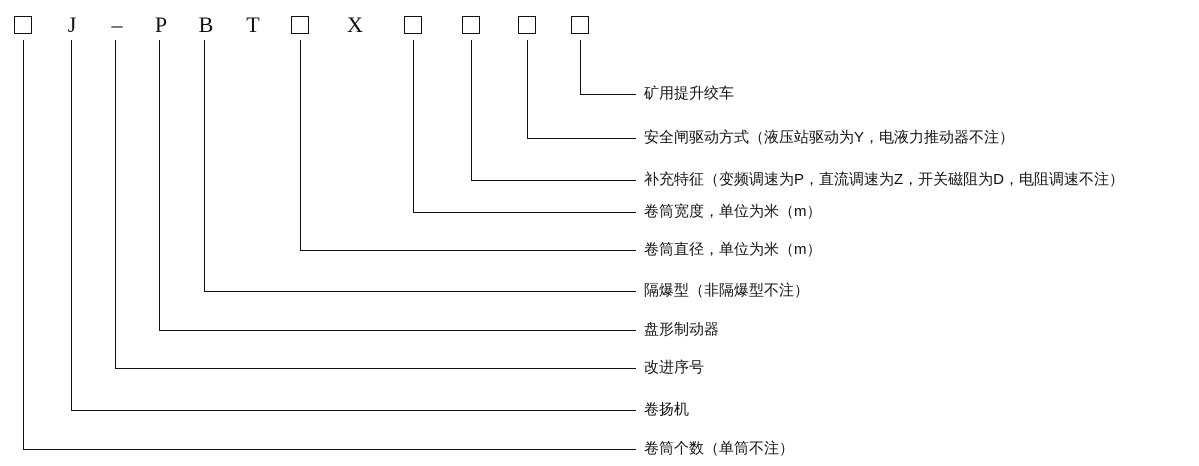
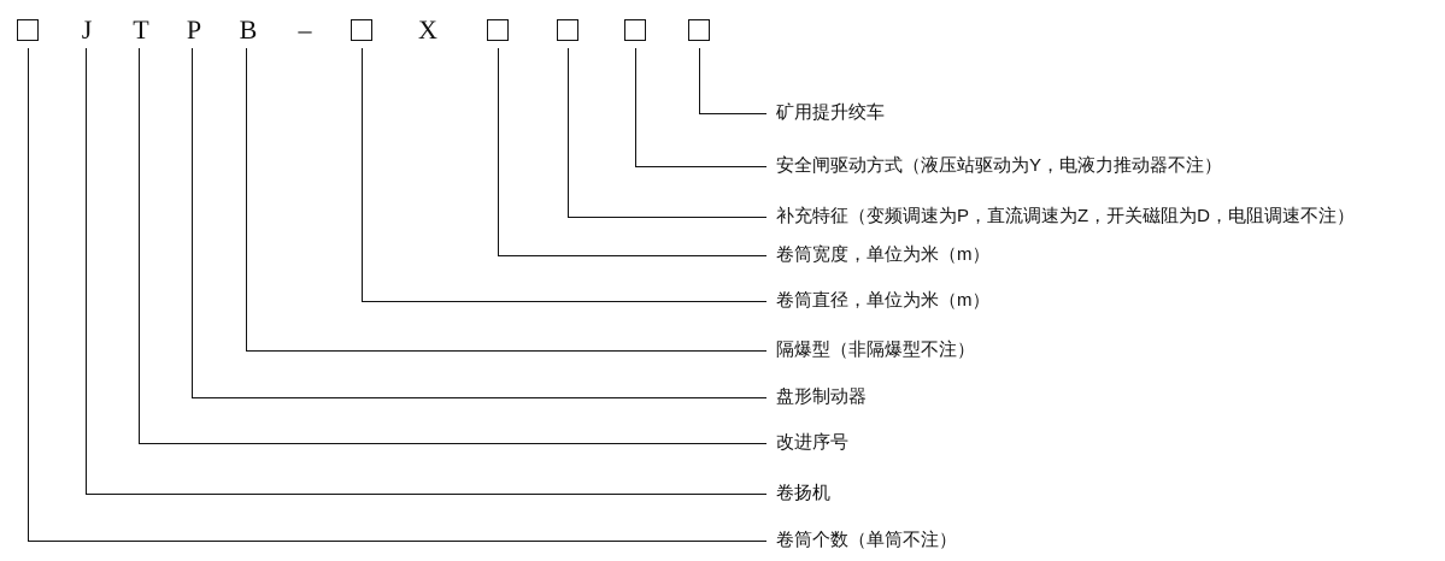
  J
- –
+ T
  P
  B
- T
+ –
  X
  矿用提升绞车
  安全闸驱动方式（液压站驱动为Y，电液力推动器不注）
  补充特征（变频调速为P，直流调速为Z，开关磁阻为D，电阻调速不注）
  卷筒宽度，单位为米（m）
  卷筒直径，单位为米（m）
  隔爆型（非隔爆型不注）
  盘形制动器
  改进序号
  卷扬机
  卷筒个数（单筒不注）
